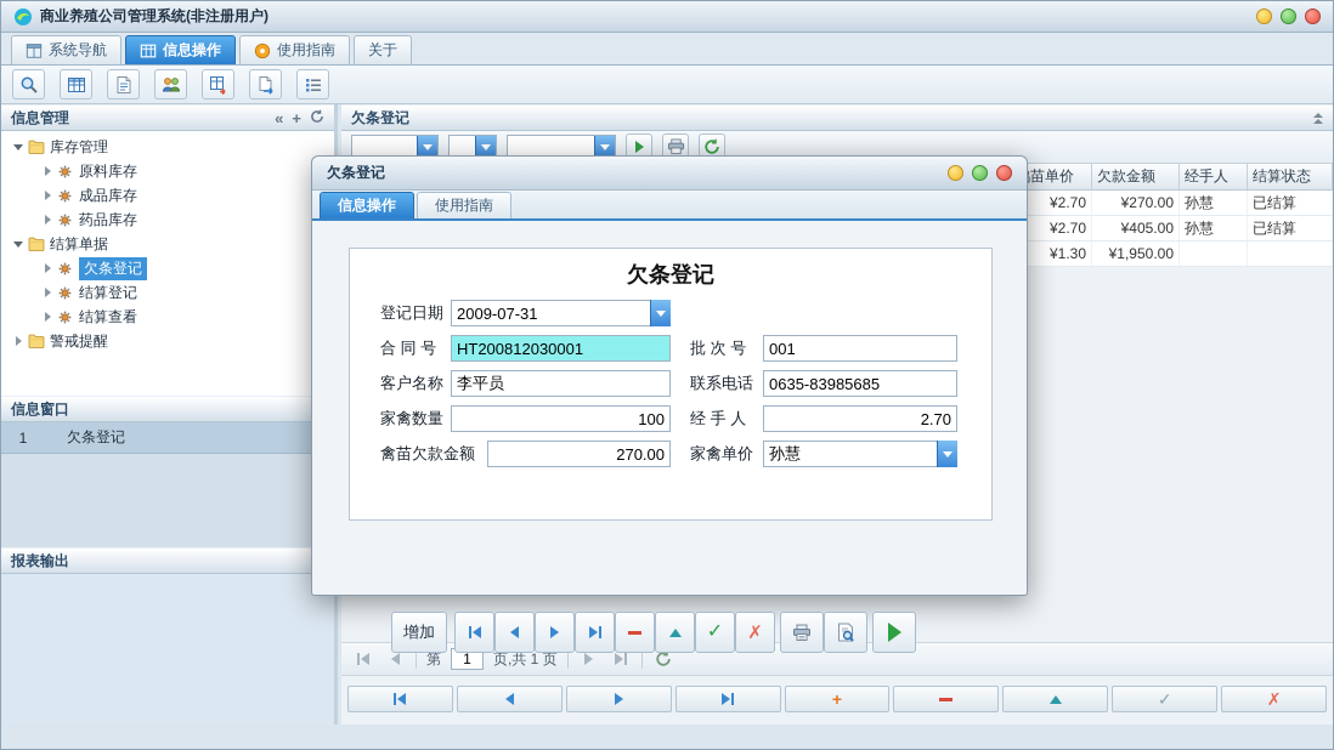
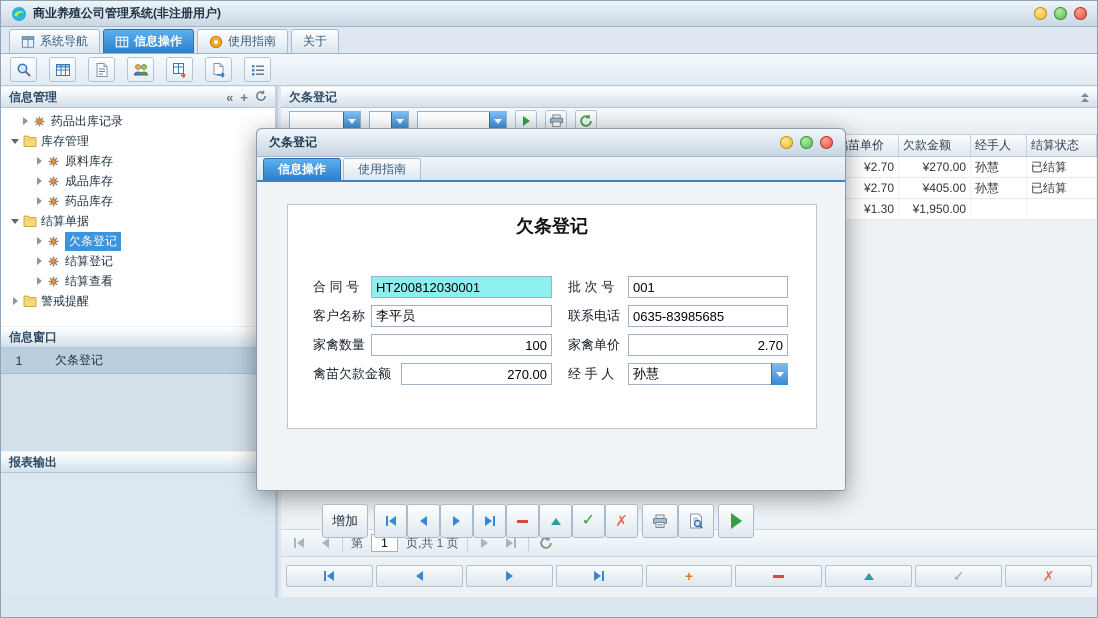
  商业养殖公司管理系统(非注册用户)
  系统导航
  信息操作
  使用指南
  关于
  信息管理
  «
  +
+ 药品出库记录
  库存管理
  原料库存
  成品库存
  药品库存
  结算单据
  欠条登记
  结算登记
  结算查看
  警戒提醒
  信息窗口
  1
  欠条登记
  报表输出
  欠条登记
  苗单价
  欠款金额
  经手人
  结算状态
  ¥2.70
  ¥270.00
  孙慧
  已结算
  ¥2.70
  ¥405.00
  孙慧
  已结算
  ¥1.30
  ¥1,950.00
  第
  1
  页,共 1 页
  +
  ✓
  ✗
  欠条登记
  信息操作
  使用指南
  欠条登记
- 登记日期
- 2009-07-31
  合 同 号
  HT200812030001
  批 次 号
  001
  客户名称
  李平员
  联系电话
  0635-83985685
  家禽数量
  100
- 经 手 人
+ 家禽单价
  2.70
  禽苗欠款金额
  270.00
- 家禽单价
+ 经 手 人
  孙慧
  增加
  ✓
  ✗
